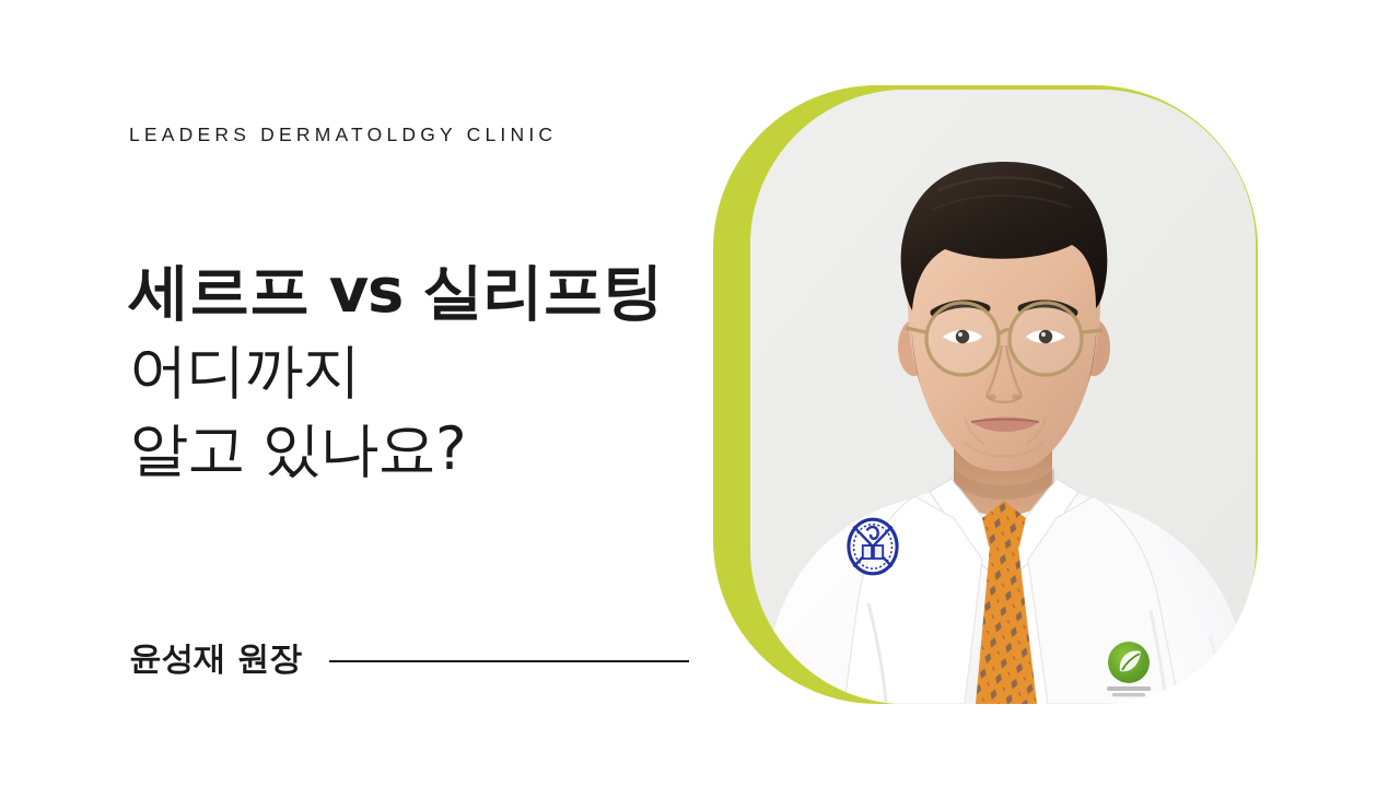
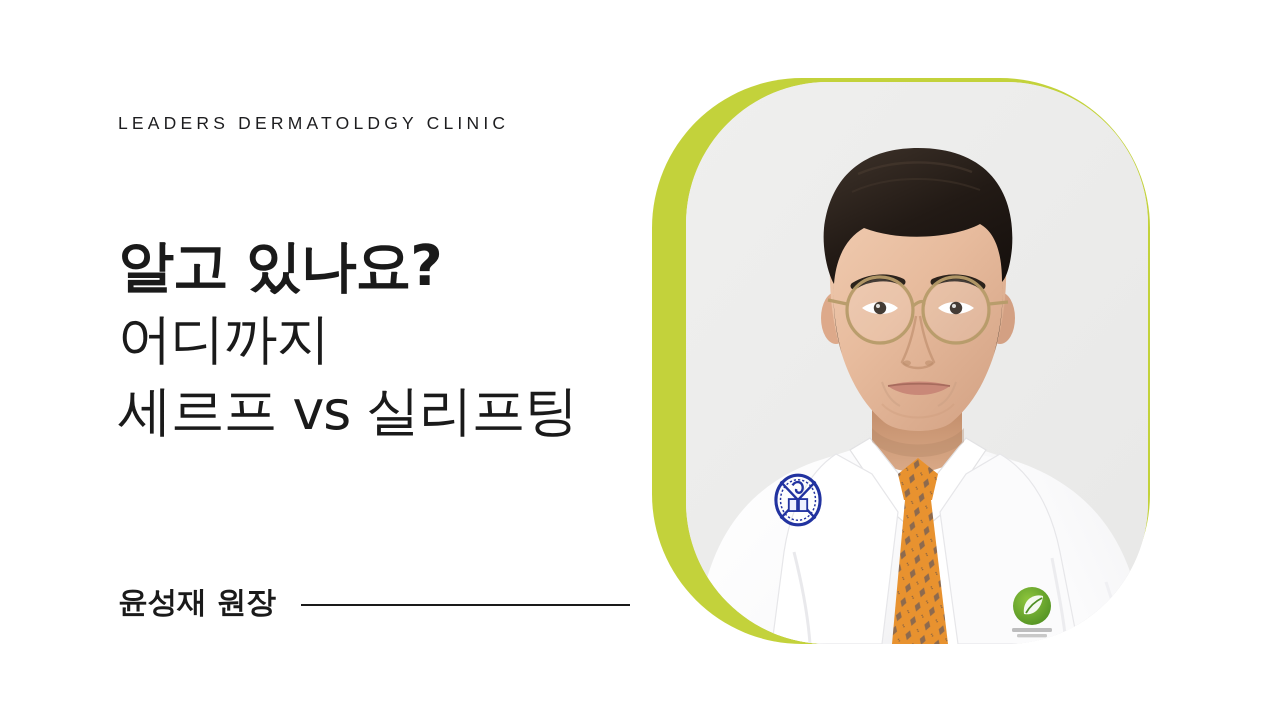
  LEADERS DERMATOLDGY CLINIC
- 세르프 vs 실리프팅
+ 알고 있나요?
  어디까지
- 알고 있나요?
+ 세르프 vs 실리프팅
  윤성재 원장
